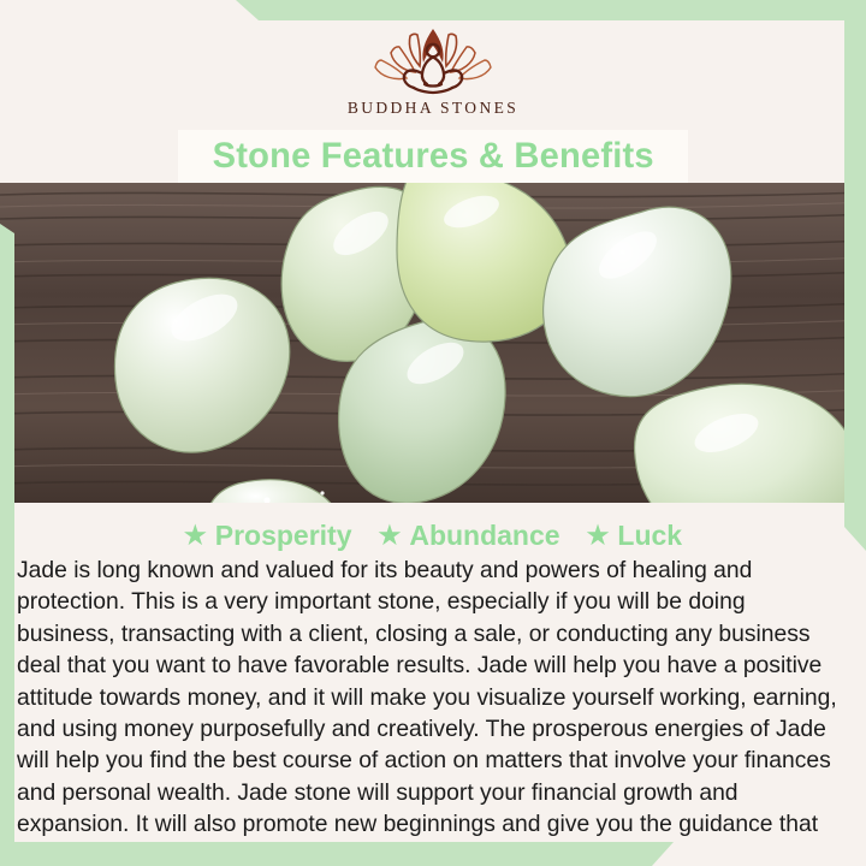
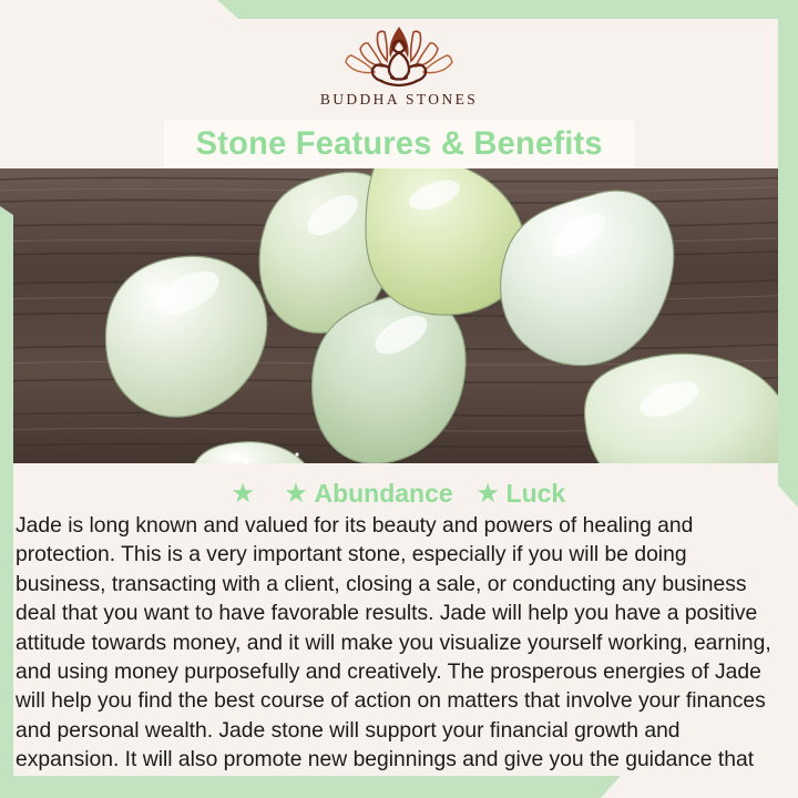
  BUDDHA STONES
  Stone Features & Benefits
  ★
- Prosperity
  ★
  Abundance
  ★
  Luck
  Jade is long known and valued for its beauty and powers of healing and protection. This is a very important stone, especially if you will be doing business, transacting with a client, closing a sale, or conducting any business deal that you want to have favorable results. Jade will help you have a positive attitude towards money, and it will make you visualize yourself working, earning, and using money purposefully and creatively. The prosperous energies of Jade will help you find the best course of action on matters that involve your finances and personal wealth. Jade stone will support your financial growth and expansion. It will also promote new beginnings and give you the guidance that
